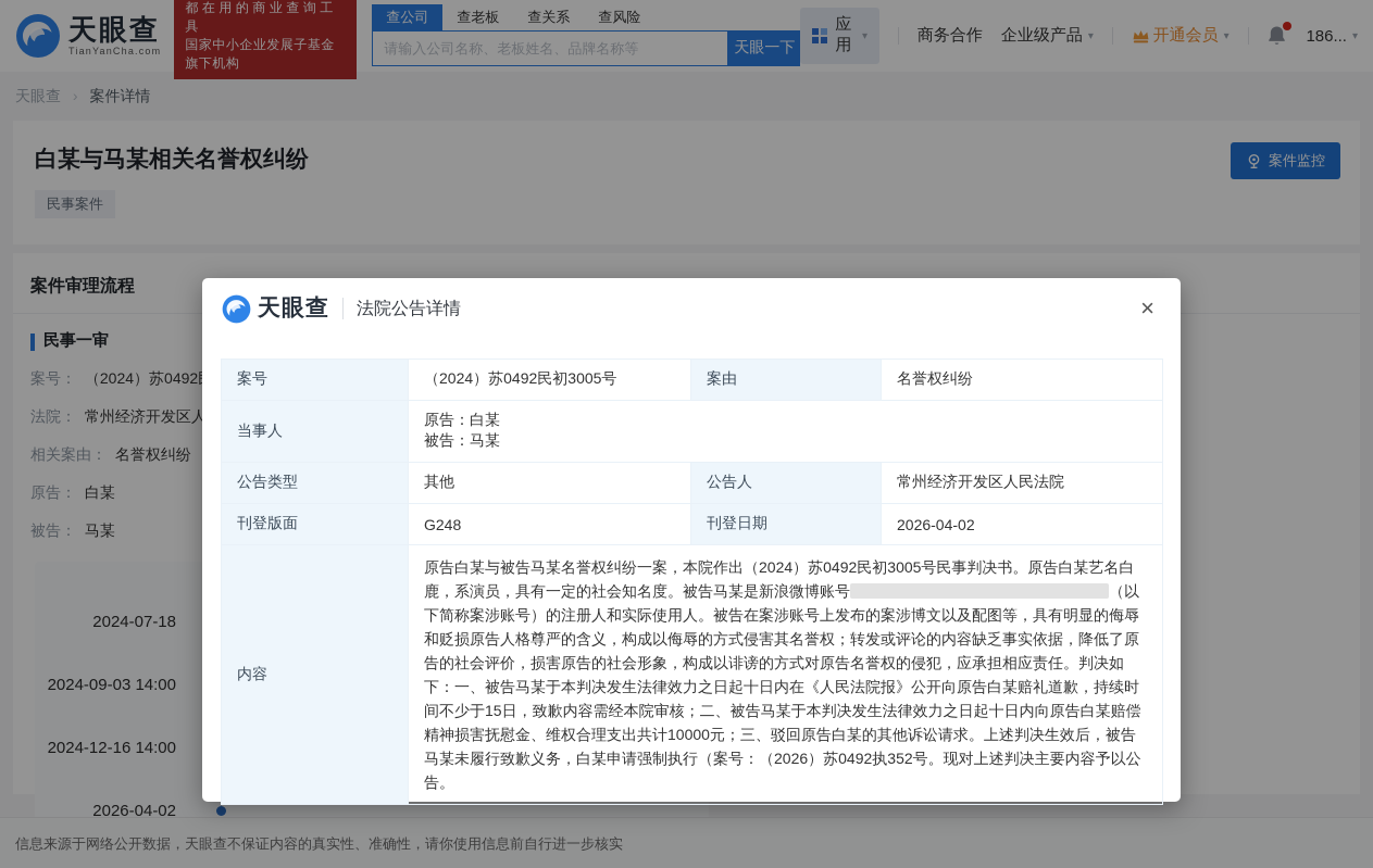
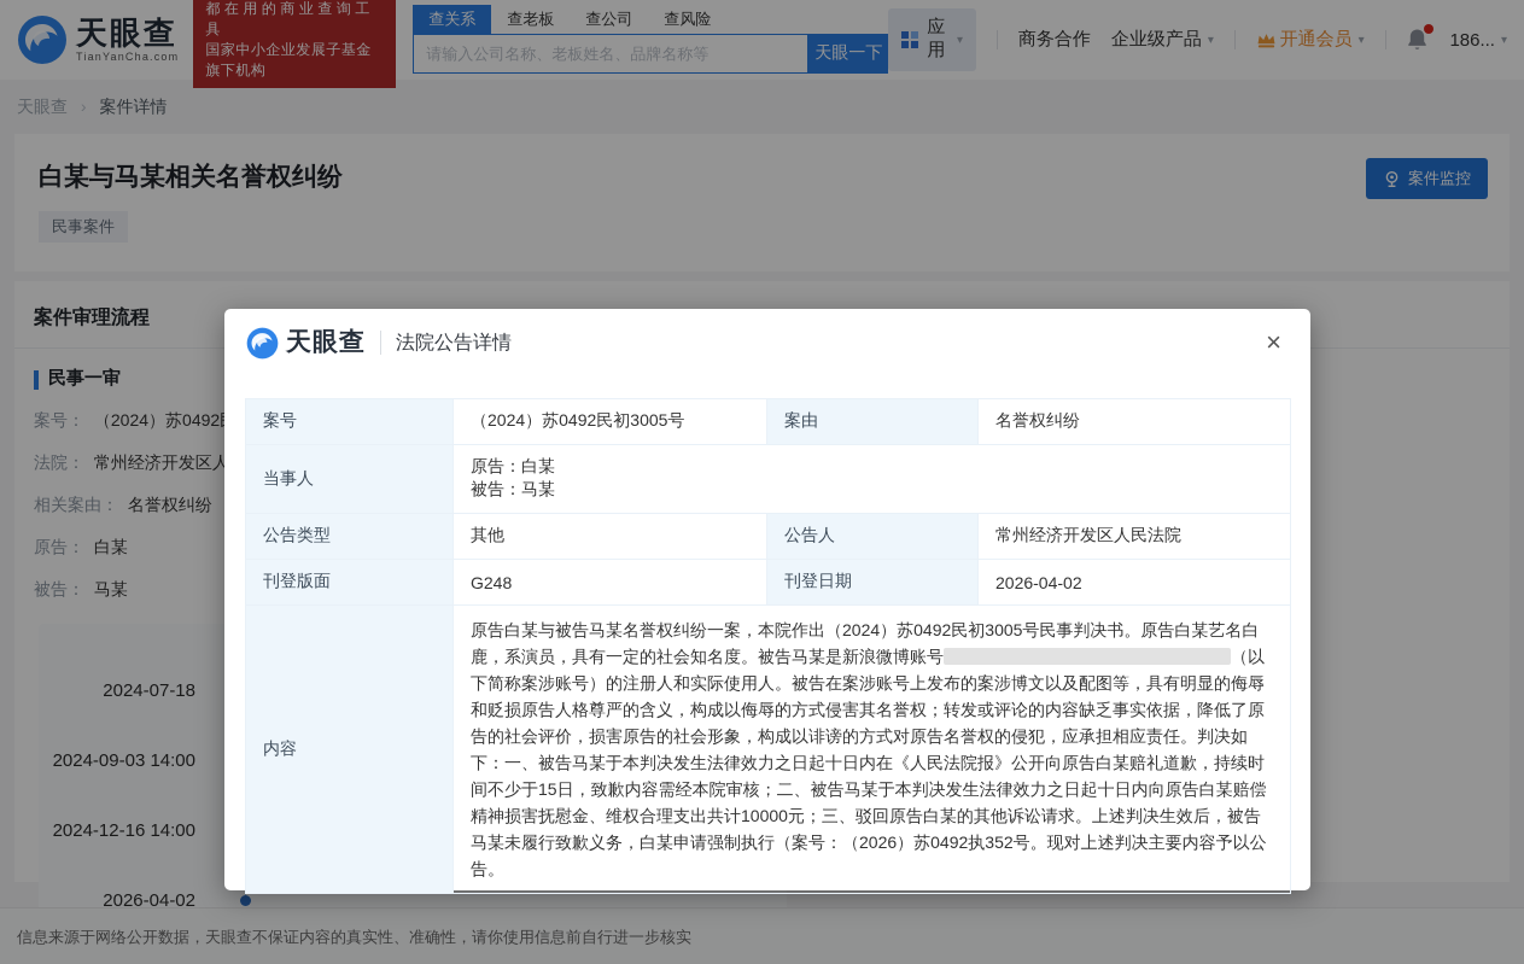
  天眼查
  TianYanCha.com
  都在用的商业查询工具
  国家中小企业发展子基金旗下机构
- 查公司
+ 查关系
  查老板
- 查关系
+ 查公司
  查风险
  请输入公司名称、老板姓名、品牌名称等
  天眼一下
  应用
  ▾
  商务合作
  企业级产品
  ▾
  开通会员
  ▾
  186...
  ▾
  天眼查 › 案件详情
  白某与马某相关名誉权纠纷
  民事案件
  案件监控
  案件审理流程
  民事一审
  法院： 常州经济开发区人
  相关案由： 名誉权纠纷
  原告： 白某
  被告： 马某
  2024-07-18
  2024-09-03 14:00
  2024-12-16 14:00
  2026-04-02
  信息来源于网络公开数据，天眼查不保证内容的真实性、准确性，请你使用信息前自行进一步核实
  天眼查
  法院公告详情
  ×
  案号	（2024）苏0492民初3005号	案由	名誉权纠纷
  当事人	原告：白某 被告：马某
  公告类型	其他	公告人	常州经济开发区人民法院
  刊登版面	G248	刊登日期	2026-04-02
  内容	原告白某与被告马某名誉权纠纷一案，本院作出（2024）苏0492民初3005号民事判决书。原告白某艺名白鹿，系演员，具有一定的社会知名度。被告马某是新浪微博账号 （以下简称案涉账号）的注册人和实际使用人。被告在案涉账号上发布的案涉博文以及配图等，具有明显的侮辱和贬损原告人格尊严的含义，构成以侮辱的方式侵害其名誉权；转发或评论的内容缺乏事实依据，降低了原告的社会评价，损害原告的社会形象，构成以诽谤的方式对原告名誉权的侵犯，应承担相应责任。判决如下：一、被告马某于本判决发生法律效力之日起十日内在《人民法院报》公开向原告白某赔礼道歉，持续时间不少于15日，致歉内容需经本院审核；二、被告马某于本判决发生法律效力之日起十日内向原告白某赔偿精神损害抚慰金、维权合理支出共计10000元；三、驳回原告白某的其他诉讼请求。上述判决生效后，被告马某未履行致歉义务，白某申请强制执行（案号：（2026）苏0492执352号。现对上述判决主要内容予以公告。
